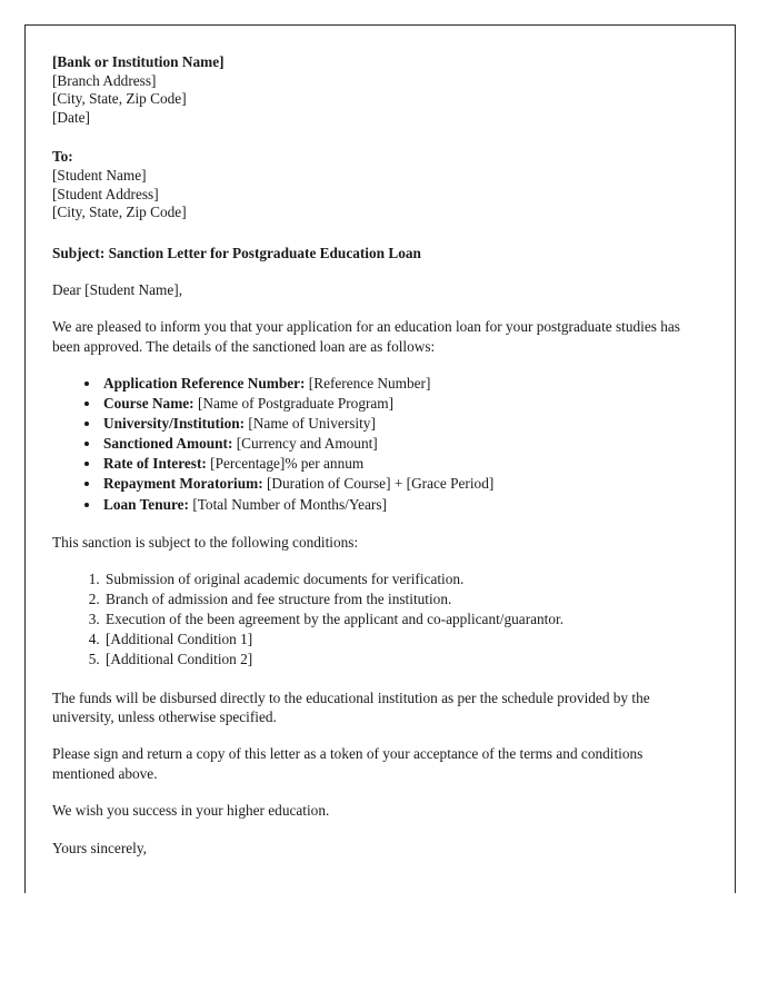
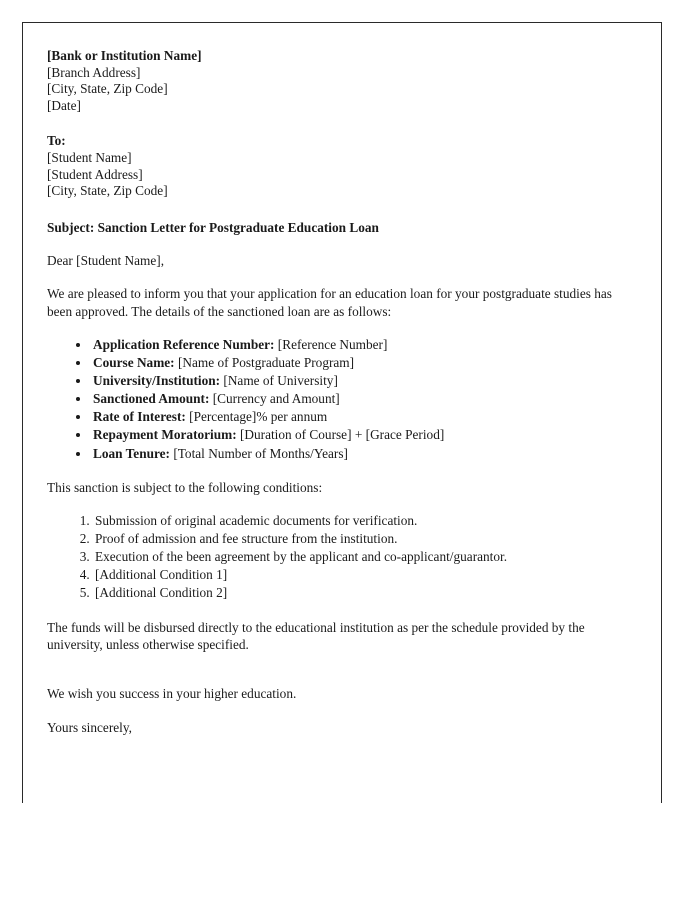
  [Bank or Institution Name]
  [Branch Address]
  [City, State, Zip Code]
  [Date]
  To:
  [Student Name]
  [Student Address]
  [City, State, Zip Code]
  Subject: Sanction Letter for Postgraduate Education Loan
  Dear [Student Name],
  We are pleased to inform you that your application for an education loan for your postgraduate studies has been approved. The details of the sanctioned loan are as follows:
  Application Reference Number: [Reference Number]
  Course Name: [Name of Postgraduate Program]
  University/Institution: [Name of University]
  Sanctioned Amount: [Currency and Amount]
  Rate of Interest: [Percentage]% per annum
  Repayment Moratorium: [Duration of Course] + [Grace Period]
  Loan Tenure: [Total Number of Months/Years]
  This sanction is subject to the following conditions:
  Submission of original academic documents for verification.
- Branch of admission and fee structure from the institution.
+ Proof of admission and fee structure from the institution.
  Execution of the been agreement by the applicant and co-applicant/guarantor.
  [Additional Condition 1]
  [Additional Condition 2]
  The funds will be disbursed directly to the educational institution as per the schedule provided by the university, unless otherwise specified.
- Please sign and return a copy of this letter as a token of your acceptance of the terms and conditions mentioned above.
  We wish you success in your higher education.
  Yours sincerely,
